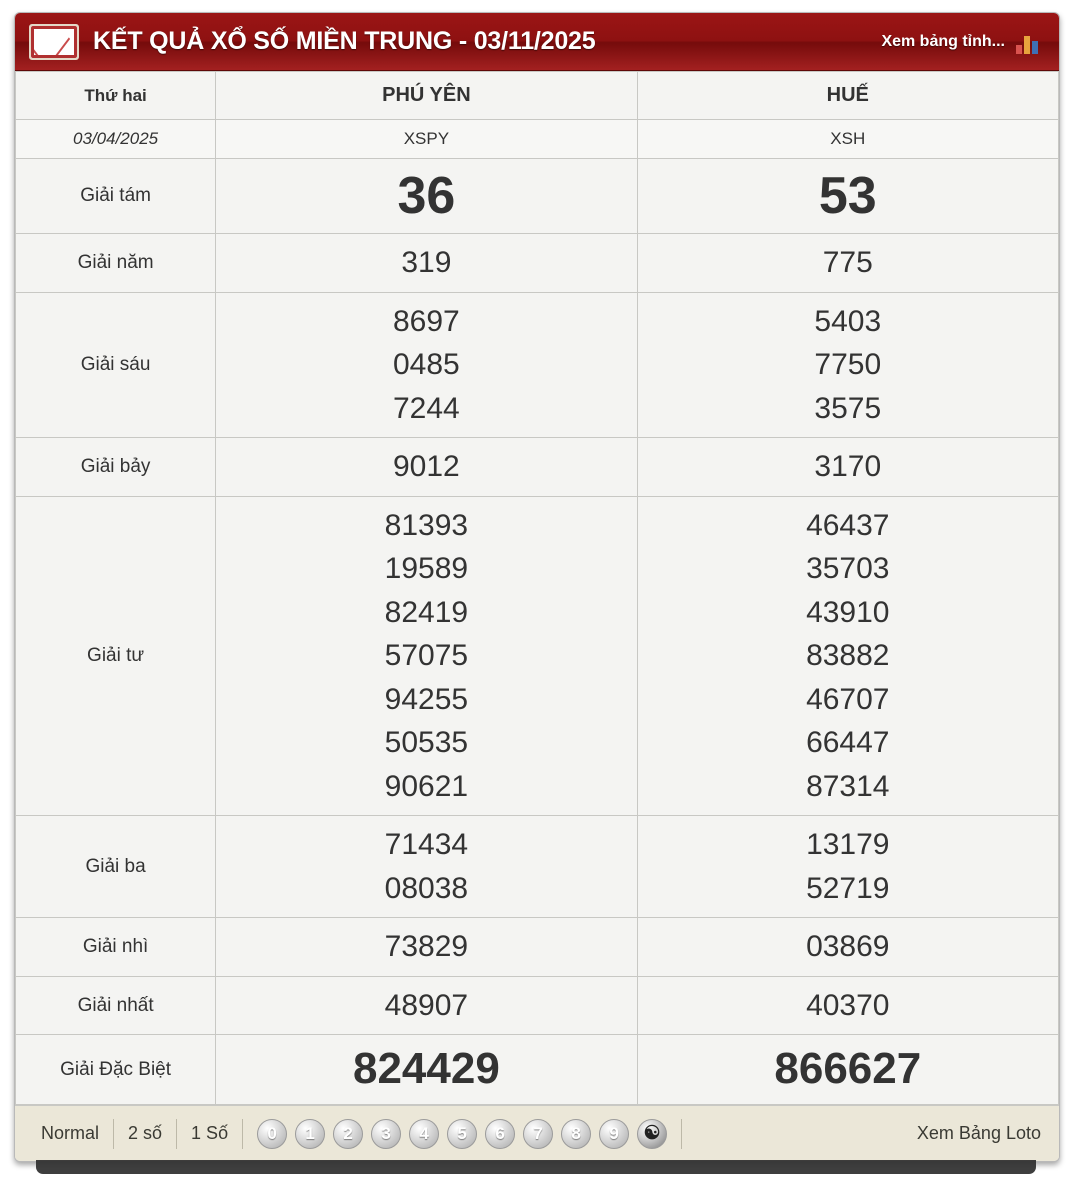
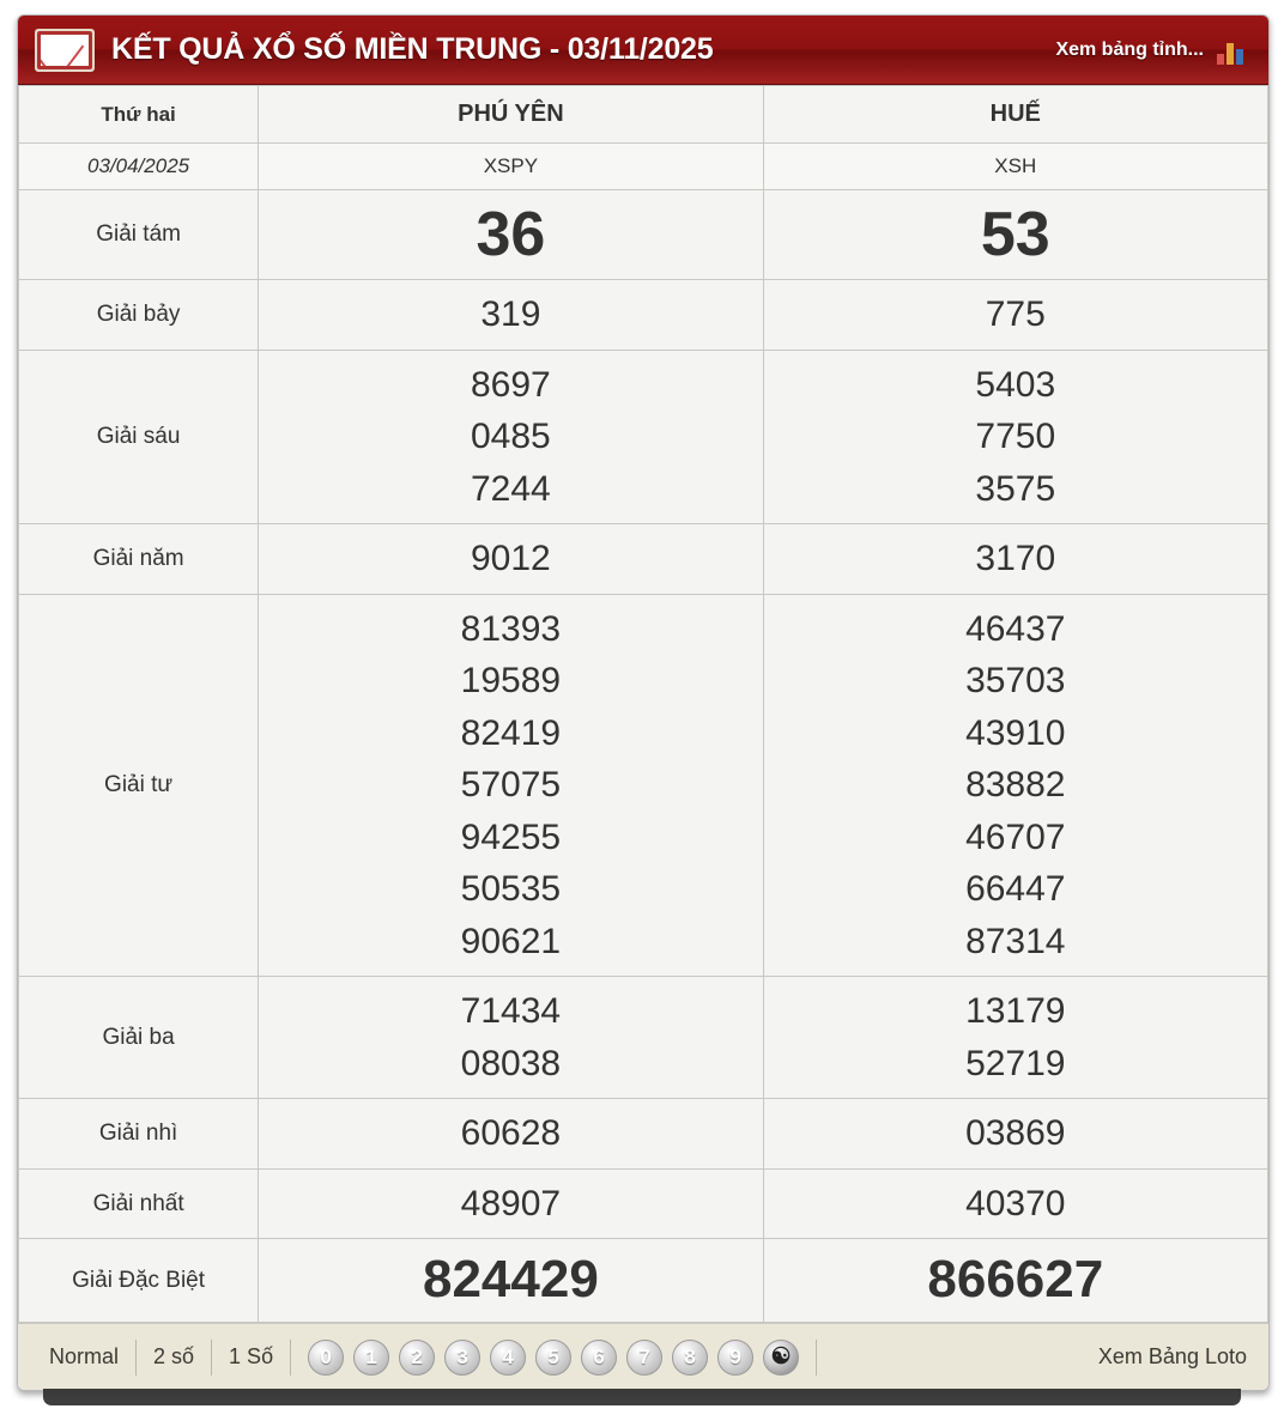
  KẾT QUẢ XỔ SỐ MIỀN TRUNG - 03/11/2025
  Xem bảng tỉnh...
  Thứ hai	PHÚ YÊN	HUẾ
  03/04/2025	XSPY	XSH
  Giải tám	36	53
- Giải năm	319	775
+ Giải bảy	319	775
  Giải sáu	8697 0485 7244	5403 7750 3575
- Giải bảy	9012	3170
+ Giải năm	9012	3170
  Giải tư	81393 19589 82419 57075 94255 50535 90621	46437 35703 43910 83882 46707 66447 87314
  Giải ba	71434 08038	13179 52719
- Giải nhì	73829	03869
+ Giải nhì	60628	03869
  Giải nhất	48907	40370
  Giải Đặc Biệt	824429	866627
  Normal
  2 số
  1 Số
  0
  1
  2
  3
  4
  5
  6
  7
  8
  9
  ☯
  Xem Bảng Loto
